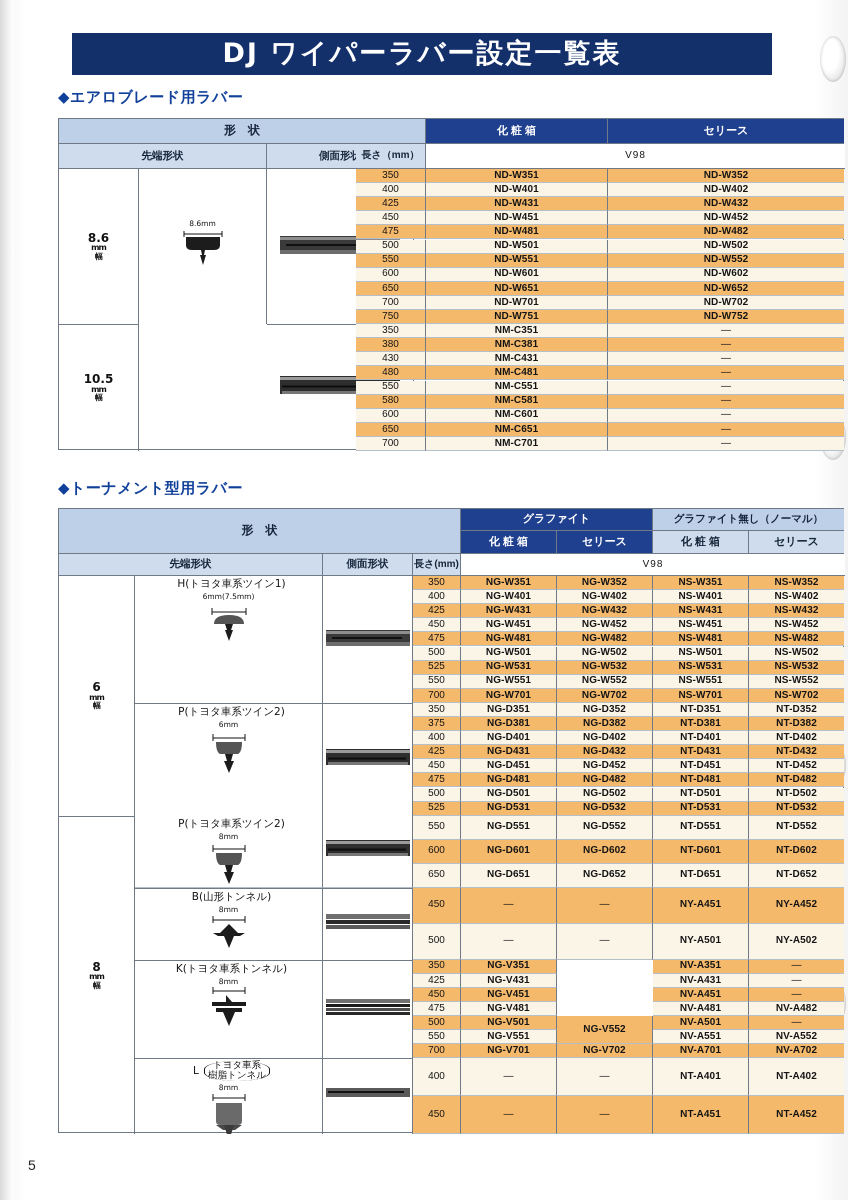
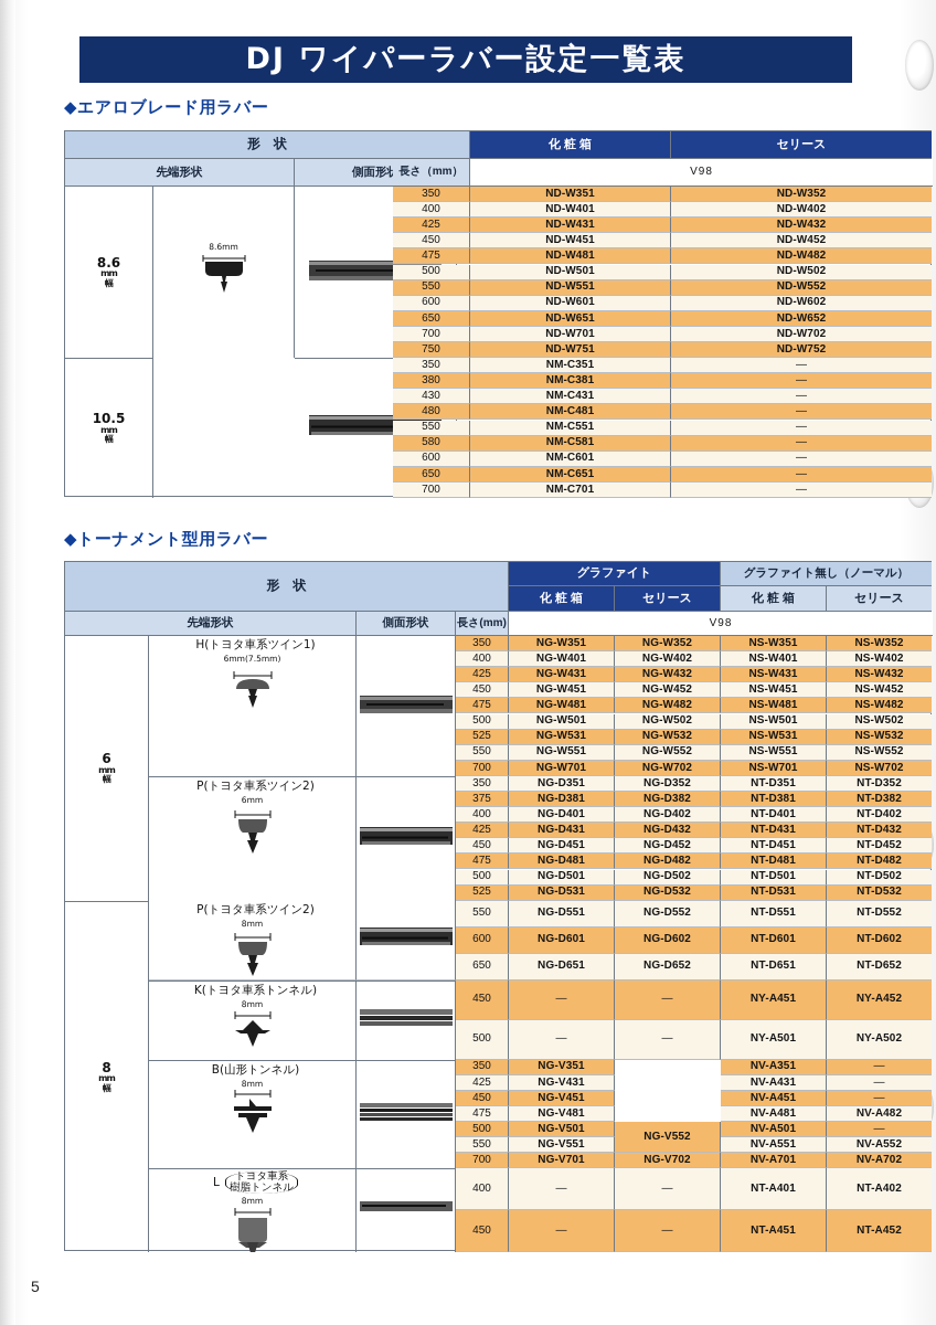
  DJ ワイパーラバー設定一覧表
  ◆エアロブレード用ラバー
  形 状
  化 粧 箱
  セリース
  先端形状
  側面形
  長さ（mm）
  V98
  8.6
  mm
  幅
  8.6mm
  350
  ND-W351
  ND-W352
  400
  ND-W401
  ND-W402
  425
  ND-W431
  ND-W432
  450
  ND-W451
  ND-W452
  475
  ND-W481
  ND-W482
  500
  ND-W501
  ND-W502
  550
  ND-W551
  ND-W552
  600
  ND-W601
  ND-W602
  650
  ND-W651
  ND-W652
  700
  ND-W701
  ND-W702
  750
  ND-W751
  ND-W752
  10.5
  mm
  幅
  350
  NM-C351
  —
  380
  NM-C381
  —
  430
  NM-C431
  —
  480
  NM-C481
  —
  550
  NM-C551
  —
  580
  NM-C581
  —
  600
  NM-C601
  —
  650
  NM-C651
  —
  700
  NM-C701
  —
  ◆トーナメント型用ラバー
  形 状
  グラファイト
  グラファイト無し（ノーマル）
  化 粧 箱
  セリース
  化 粧 箱
  セリース
  先端形状
  側面形状
  長さ(mm)
  V98
  H(トヨタ車系ツイン1)
  6mm(7.5mm)
  350
  NG-W351
  NG-W352
  NS-W351
  NS-W352
  400
  NG-W401
  NG-W402
  NS-W401
  NS-W402
  425
  NG-W431
  NG-W432
  NS-W431
  NS-W432
  450
  NG-W451
  NG-W452
  NS-W451
  NS-W452
  475
  NG-W481
  NG-W482
  NS-W481
  NS-W482
  500
  NG-W501
  NG-W502
  NS-W501
  NS-W502
  525
  NG-W531
  NG-W532
  NS-W531
  NS-W532
  550
  NG-W551
  NG-W552
  NS-W551
  NS-W552
  700
  NG-W701
  NG-W702
  NS-W701
  NS-W702
  P(トヨタ車系ツイン2)
  6mm
  350
  NG-D351
  NG-D352
  NT-D351
  NT-D352
  375
  NG-D381
  NG-D382
  NT-D381
  NT-D382
  400
  NG-D401
  NG-D402
  NT-D401
  NT-D402
  425
  NG-D431
  NG-D432
  NT-D431
  NT-D432
  450
  NG-D451
  NG-D452
  NT-D451
  NT-D452
  475
  NG-D481
  NG-D482
  NT-D481
  NT-D482
  500
  NG-D501
  NG-D502
  NT-D501
  NT-D502
  525
  NG-D531
  NG-D532
  NT-D531
  NT-D532
  P(トヨタ車系ツイン2)
  8mm
  550
  NG-D551
  NG-D552
  NT-D551
  NT-D552
  600
  NG-D601
  NG-D602
  NT-D601
  NT-D602
  650
  NG-D651
  NG-D652
  NT-D651
  NT-D652
- B(山形トンネル)
+ K(トヨタ車系トンネル)
  8mm
  450
  —
  —
  NY-A451
  NY-A452
  500
  —
  —
  NY-A501
  NY-A502
- K(トヨタ車系トンネル)
+ B(山形トンネル)
  8mm
  350
  NG-V351
  NV-A351
  —
  425
  NG-V431
  NV-A431
  —
  450
  NG-V451
  NV-A451
  —
  475
  NG-V481
  NV-A481
  NV-A482
  500
  NG-V501
  NV-A501
  —
  550
  NG-V551
  NV-A551
  NV-A552
  700
  NG-V701
  NV-A701
  NV-A702
  NG-V552
  NG-V702
  L トヨタ車系
  樹脂トンネル
  8mm
  400
  —
  —
  NT-A401
  NT-A402
  450
  —
  —
  NT-A451
  NT-A452
  6
  mm
  幅
  8
  mm
  幅
  5
